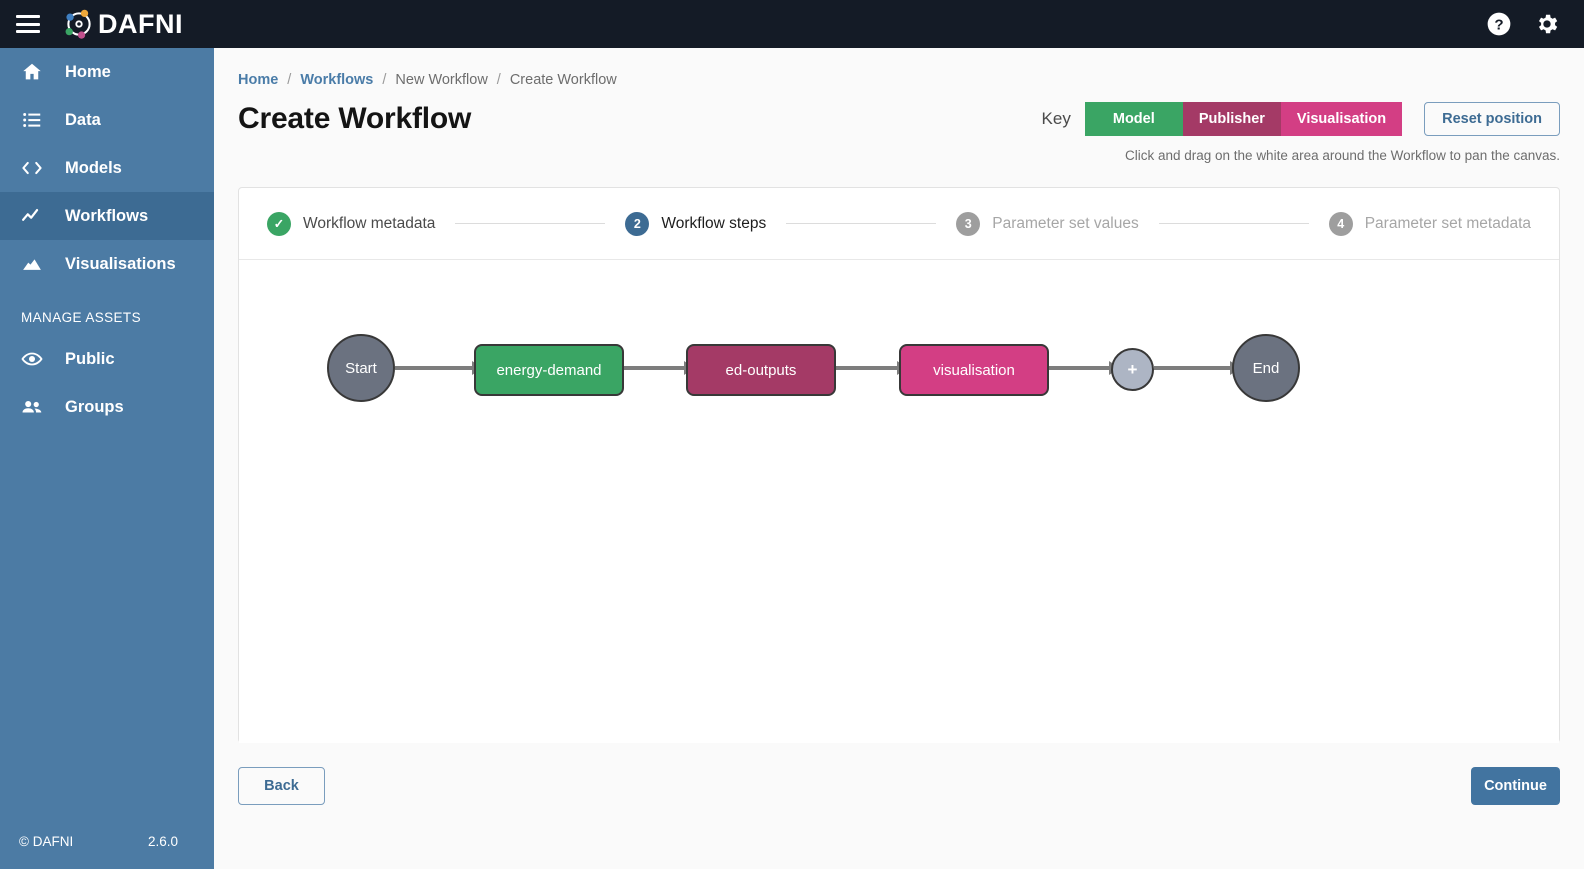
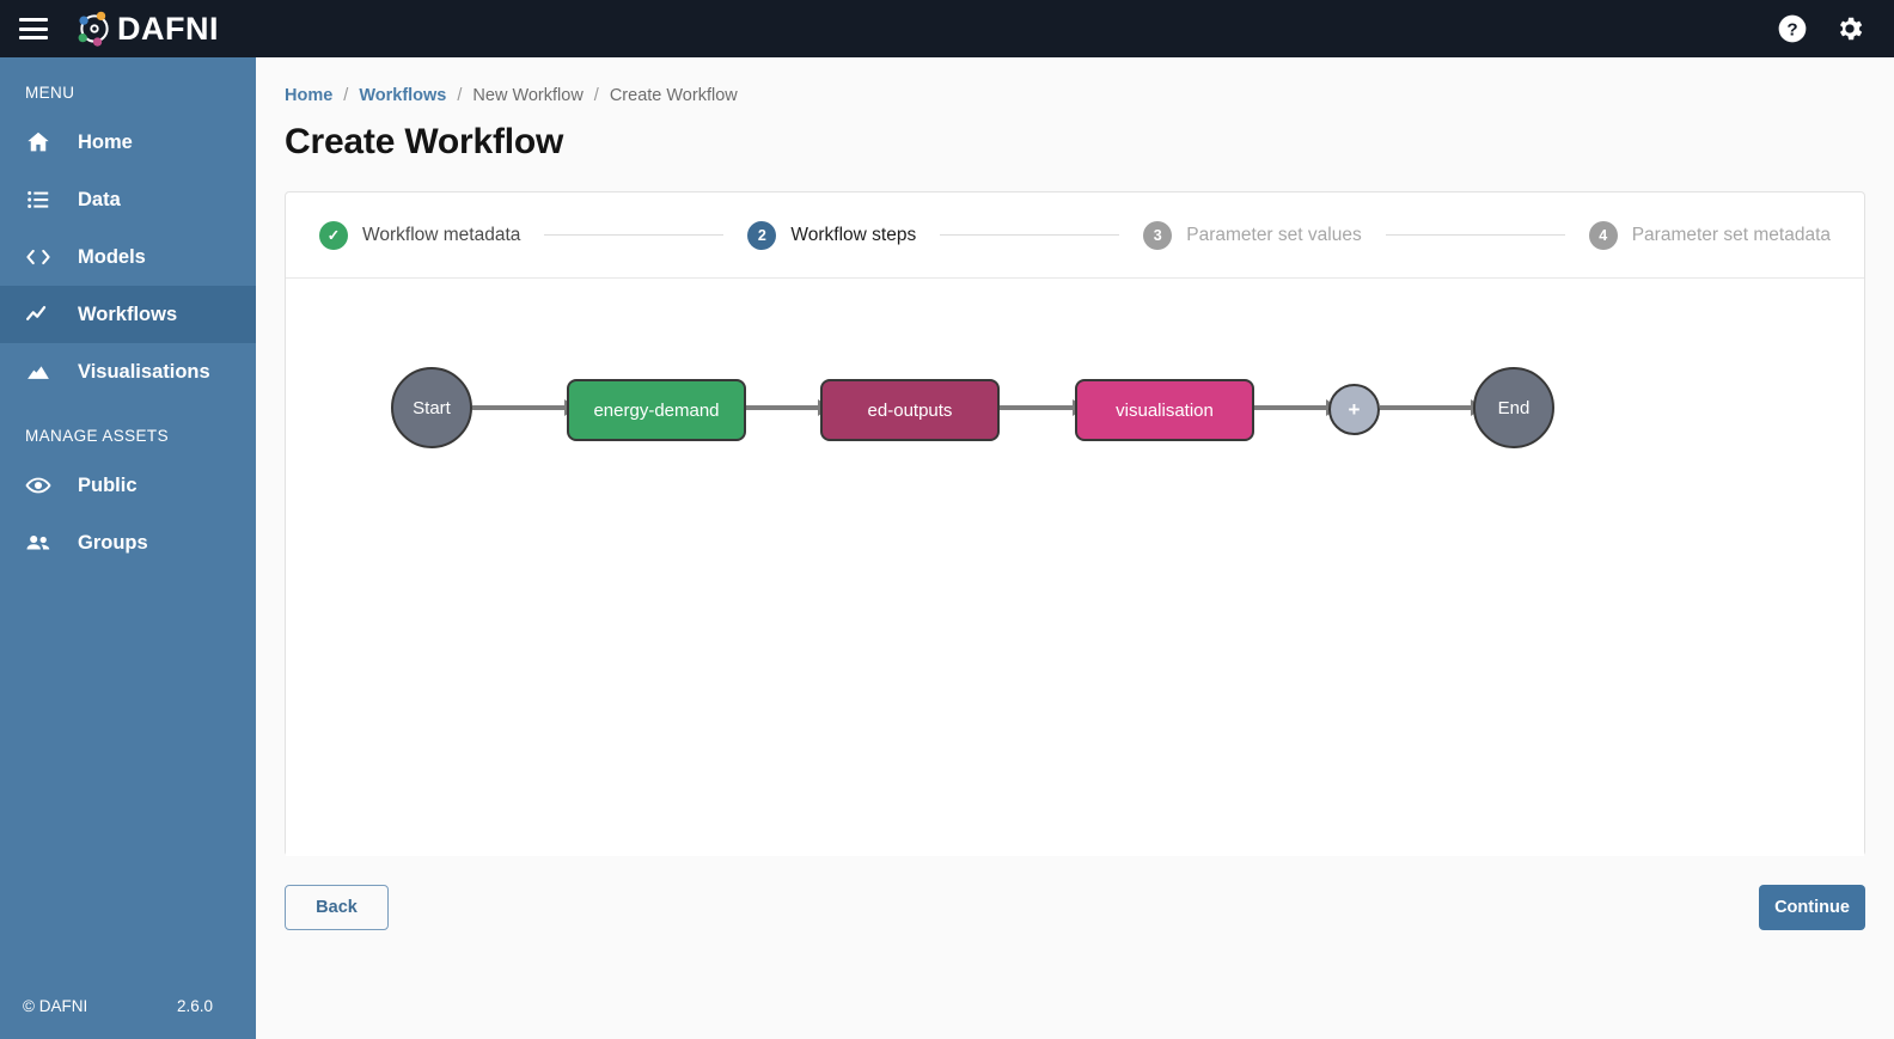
  DAFNI
  ?
+ MENU
  Home
  Data
  Models
  Workflows
  Visualisations
  MANAGE ASSETS
  Public
  Groups
  © DAFNI
  2.6.0
  Home
  /
  Workflows
  /
  New Workflow
  /
  Create Workflow
  Create Workflow
- Key
- Model
- Publisher
- Visualisation
- Reset position
- Click and drag on the white area around the Workflow to pan the canvas.
  ✓
  Workflow metadata
  2
  Workflow steps
  3
  Parameter set values
  4
  Parameter set metadata
  Start
  energy-demand
  ed-outputs
  visualisation
  +
  End
  Back
  Continue
